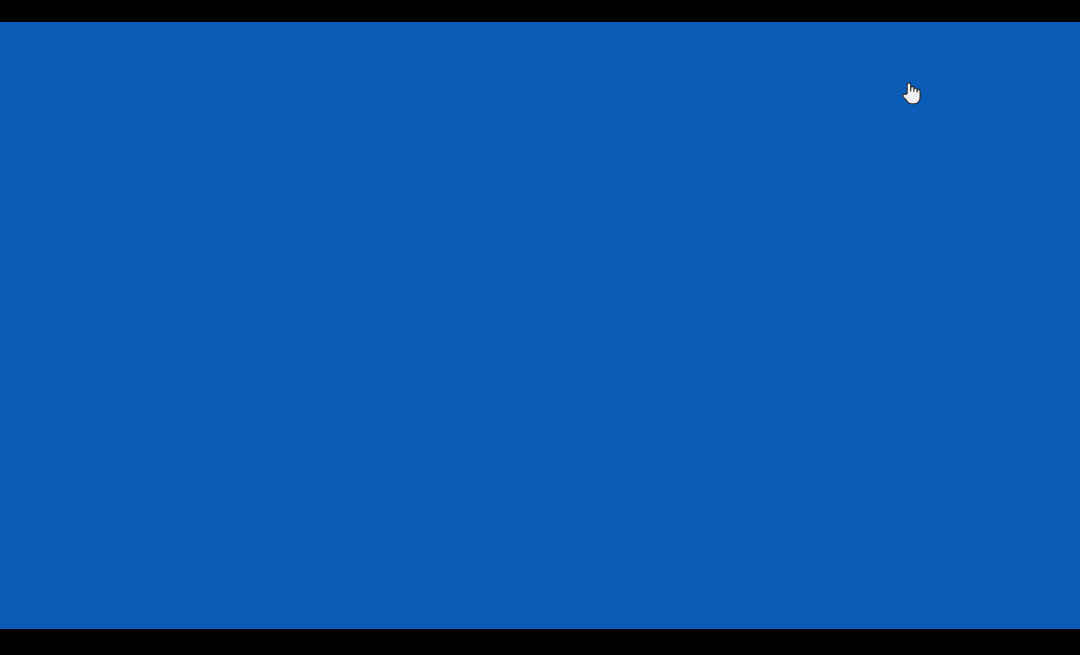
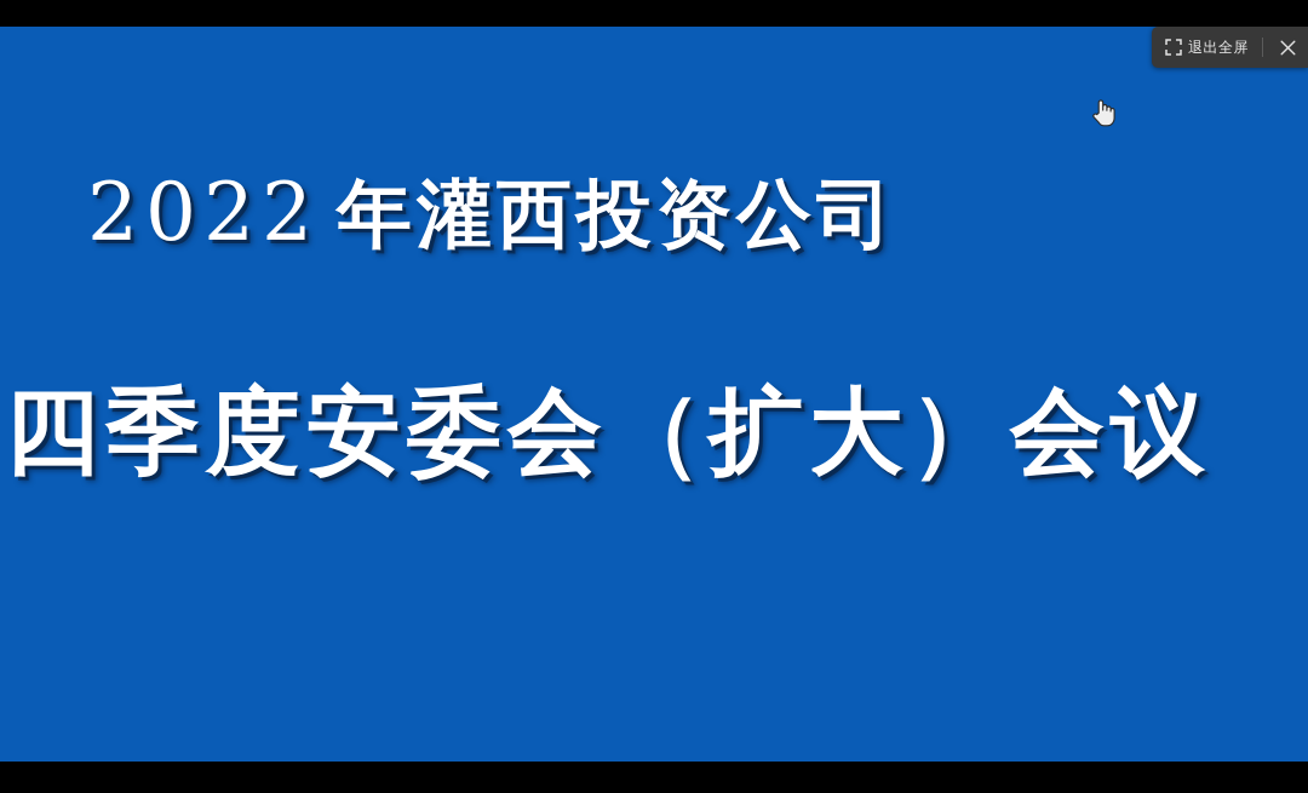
+ 2022 年灌西投资公司
+ 四季度安委会（扩大）会议
+ 退出全屏
